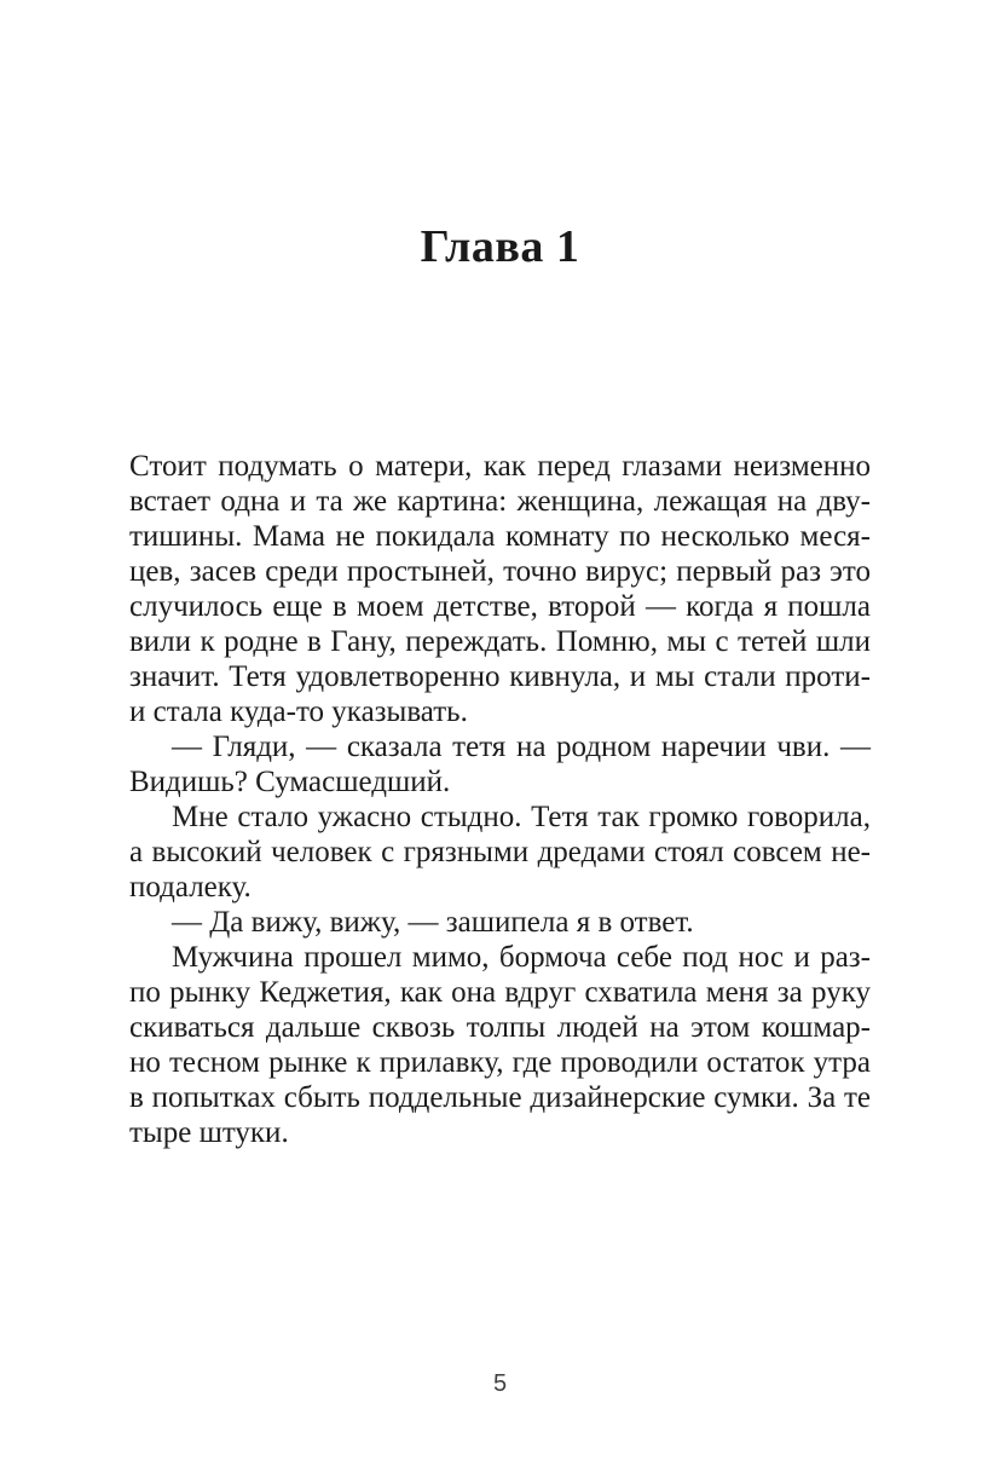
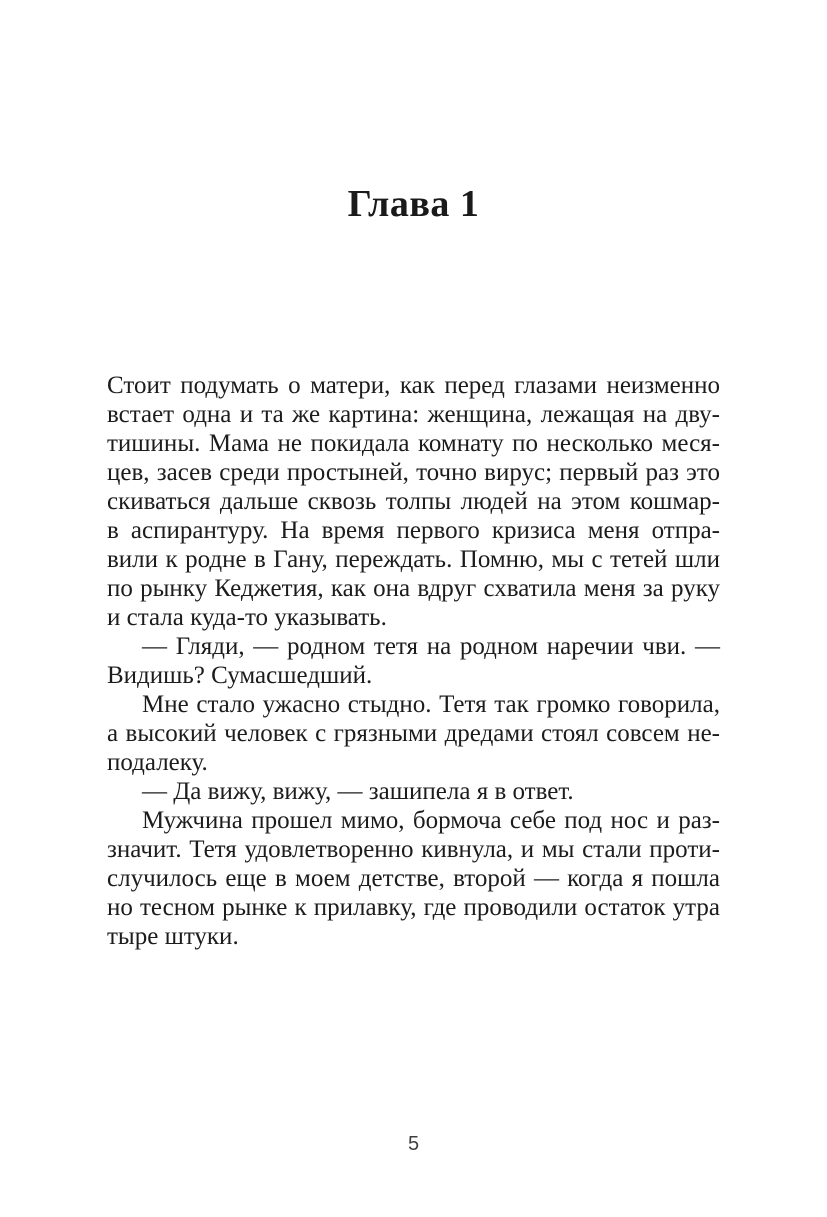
  Глава 1
  Стоит подумать о матери, как перед глазами неизменно
  встает одна и та же картина: женщина, лежащая на дву-
  тишины. Мама не покидала комнату по несколько меся-
  цев, засев среди простыней, точно вирус; первый раз это
- случилось еще в моем детстве, второй — когда я пошла
+ скиваться дальше сквозь толпы людей на этом кошмар-
+ в аспирантуру. На время первого кризиса меня отпра-
  вили к родне в Гану, переждать. Помню, мы с тетей шли
- значит. Тетя удовлетворенно кивнула, и мы стали проти-
+ по рынку Кеджетия, как она вдруг схватила меня за руку
  и стала куда-то указывать.
- — Гляди, — сказала тетя на родном наречии чви. —
+ — Гляди, — родном тетя на родном наречии чви. —
  Видишь? Сумасшедший.
  Мне стало ужасно стыдно. Тетя так громко говорила,
  а высокий человек с грязными дредами стоял совсем не-
  подалеку.
  — Да вижу, вижу, — зашипела я в ответ.
  Мужчина прошел мимо, бормоча себе под нос и раз-
- по рынку Кеджетия, как она вдруг схватила меня за руку
+ значит. Тетя удовлетворенно кивнула, и мы стали проти-
- скиваться дальше сквозь толпы людей на этом кошмар-
+ случилось еще в моем детстве, второй — когда я пошла
  но тесном рынке к прилавку, где проводили остаток утра
- в попытках сбыть поддельные дизайнерские сумки. За те
  тыре штуки.
  5
